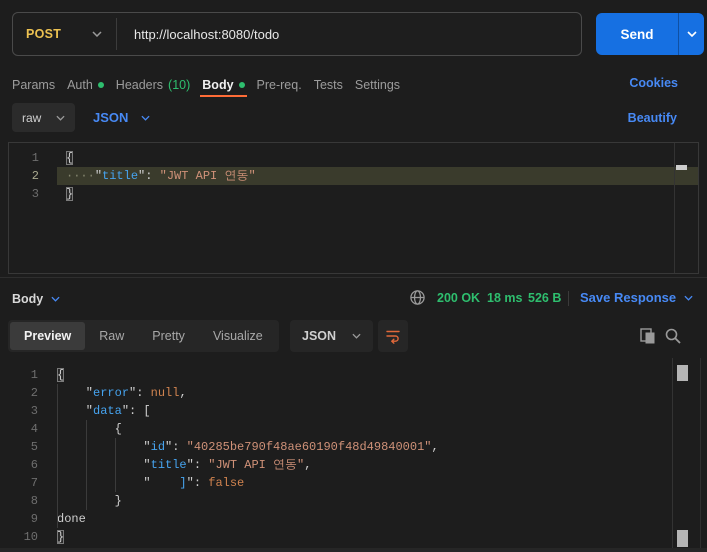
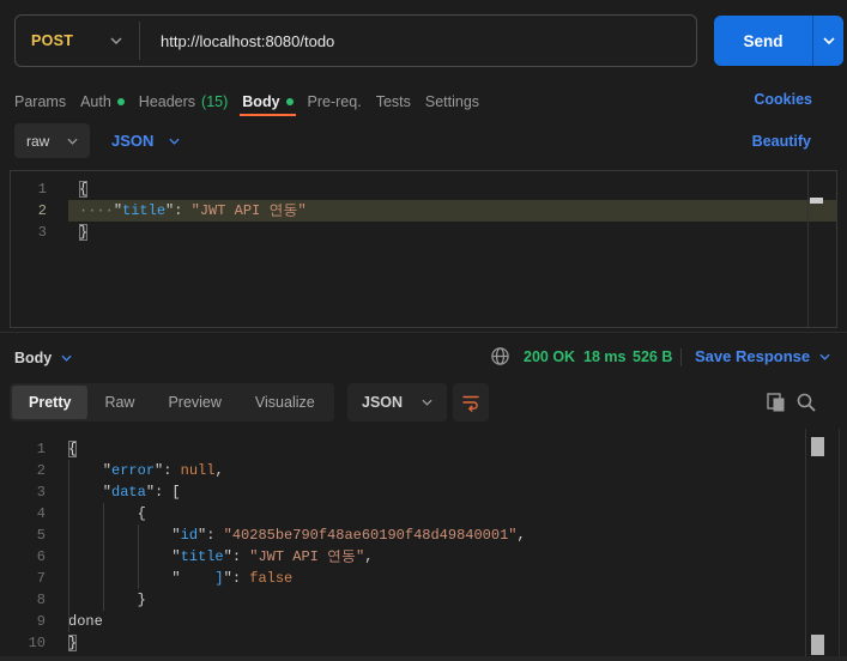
  POST
  http://localhost:8080/todo
  Send
  Params
  Auth
  Headers
- (10)
+ (15)
  Body
  Pre-req.
  Tests
  Settings
  Cookies
  raw
  JSON
  Beautify
  1
  {
  2
  ····"title": "JWT API 연동"
  3
  }
  Body
  200 OK
  18 ms
  526 B
  Save Response
- Preview
+ Pretty
  Raw
- Pretty
+ Preview
  Visualize
  JSON
  1
  {
  2
  "error": null,
  3
  "data": [
  4
  {
  5
  "id": "40285be790f48ae60190f48d49840001",
  6
  "title": "JWT API 연동",
  7
  " ]": false
  8
  }
  9
  done
  10
  }
